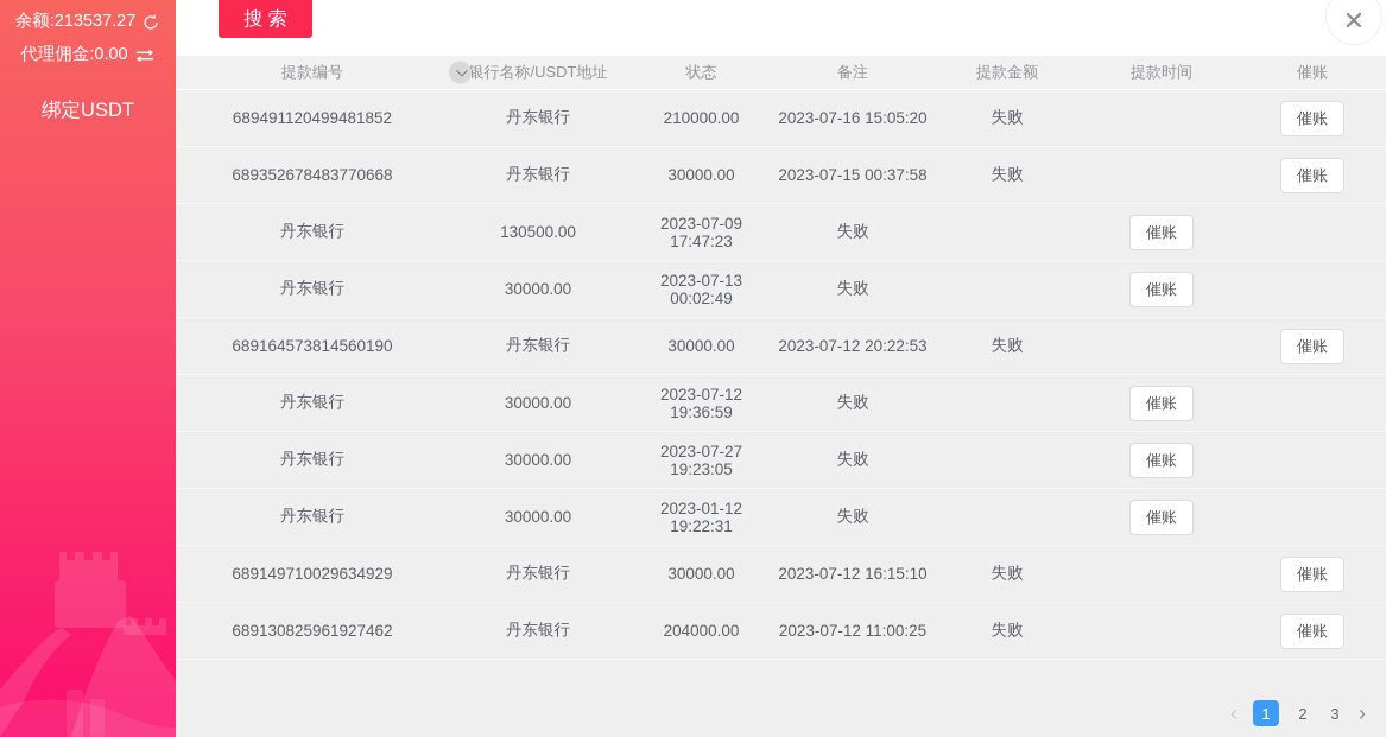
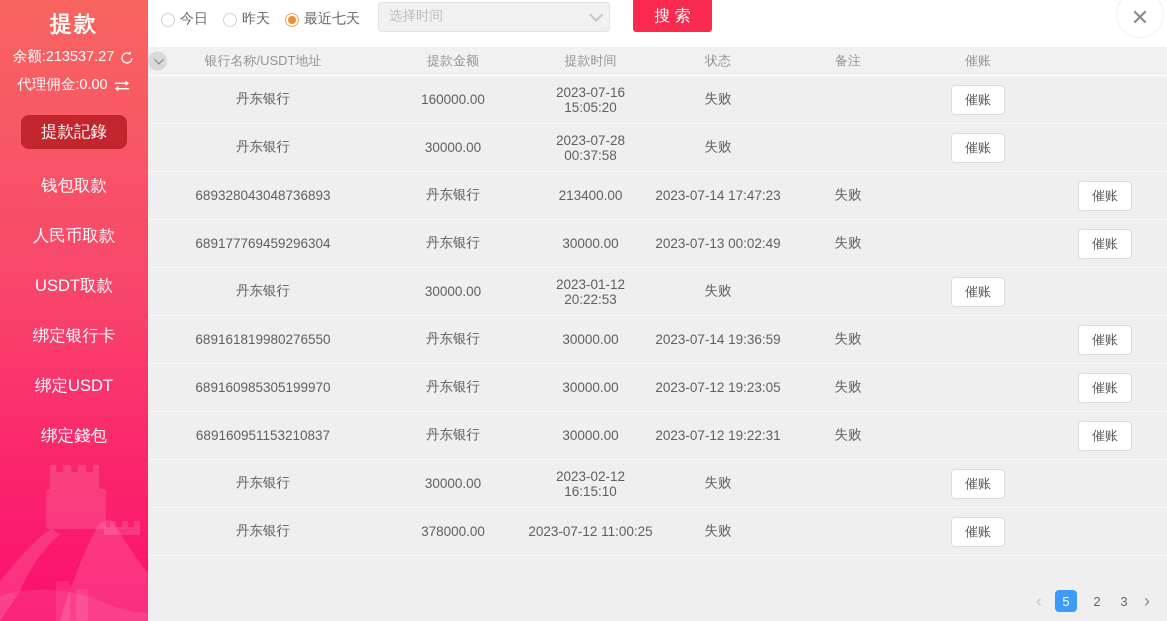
+ 提款
  余额:213537.27
  代理佣金:0.00
+ 提款記錄
+ 钱包取款
+ 人民币取款
+ USDT取款
+ 绑定银行卡
  绑定USDT
+ 绑定錢包
+ 今日
+ 昨天
+ 最近七天
+ 选择时间
  搜 索
  ✕
- 提款编号
  银行名称/USDT地址
- 状态
+ 提款金额
- 备注
+ 提款时间
- 提款金额
+ 状态
- 提款时间
+ 备注
  催账
- 689491120499481852
  丹东银行
- 210000.00
+ 160000.00
  2023-07-16 15:05:20
  失败
  催账
- 689352678483770668
  丹东银行
  30000.00
- 2023-07-15 00:37:58
+ 2023-07-28 00:37:58
  失败
  催账
+ 689328043048736893
  丹东银行
- 130500.00
+ 213400.00
- 2023-07-09 17:47:23
+ 2023-07-14 17:47:23
  失败
  催账
+ 689177769459296304
  丹东银行
  30000.00
  2023-07-13 00:02:49
  失败
  催账
- 689164573814560190
  丹东银行
  30000.00
- 2023-07-12 20:22:53
+ 2023-01-12 20:22:53
  失败
  催账
+ 689161819980276550
  丹东银行
  30000.00
- 2023-07-12 19:36:59
+ 2023-07-14 19:36:59
  失败
  催账
+ 689160985305199970
  丹东银行
  30000.00
- 2023-07-27 19:23:05
+ 2023-07-12 19:23:05
  失败
  催账
+ 689160951153210837
  丹东银行
  30000.00
- 2023-01-12 19:22:31
+ 2023-07-12 19:22:31
  失败
  催账
- 689149710029634929
  丹东银行
  30000.00
- 2023-07-12 16:15:10
+ 2023-02-12 16:15:10
  失败
  催账
- 689130825961927462
  丹东银行
- 204000.00
+ 378000.00
  2023-07-12 11:00:25
  失败
  催账
  ‹
- 1
+ 5
  2
  3
  ›
